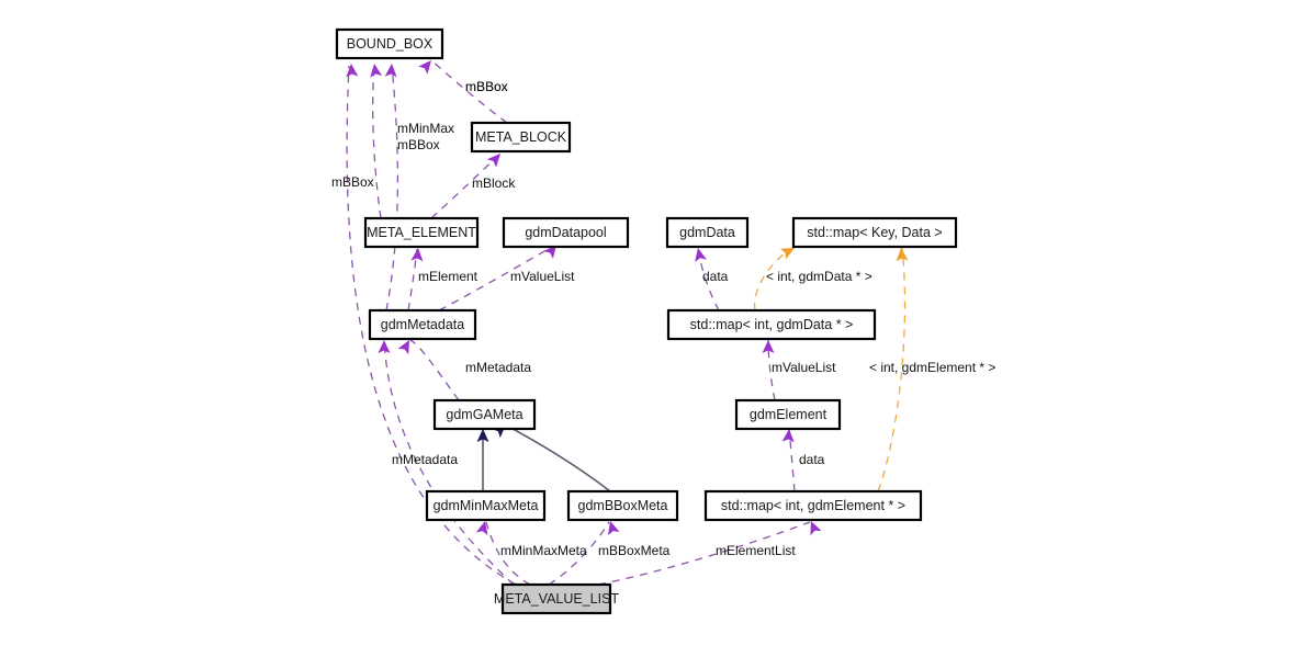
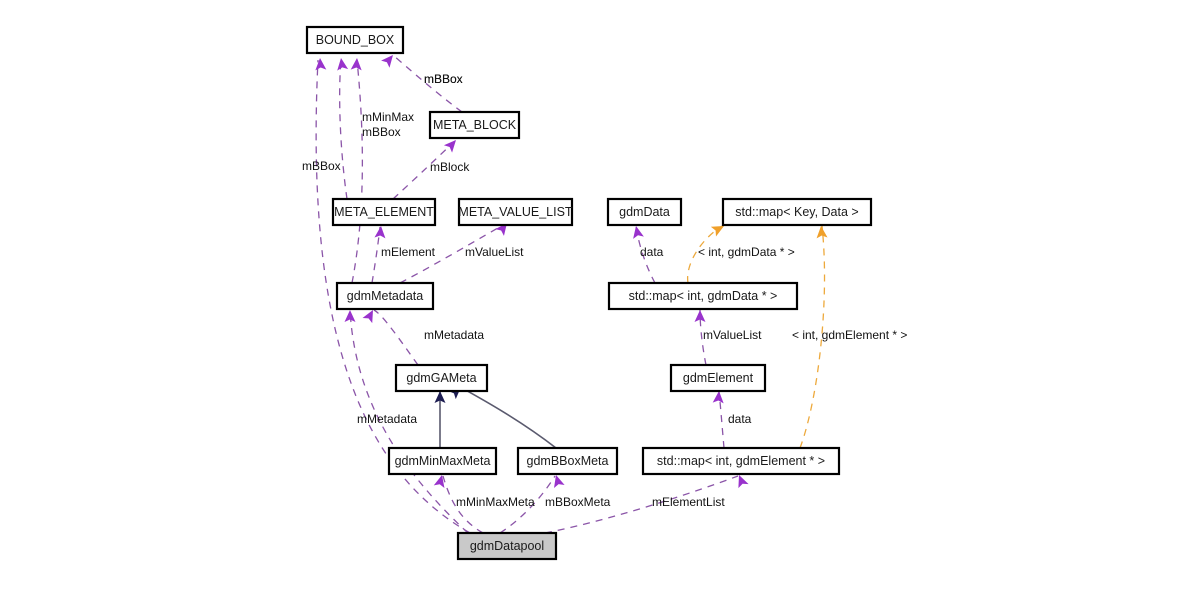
  BOUND_BOX
  META_BLOCK
  META_ELEMENT
- gdmDatapool
+ META_VALUE_LIST
  gdmData
  std::map< Key, Data >
  gdmMetadata
  std::map< int, gdmData * >
  gdmGAMeta
  gdmElement
  gdmMinMaxMeta
  gdmBBoxMeta
  std::map< int, gdmElement * >
- META_VALUE_LIST
+ gdmDatapool
  mBBox
  mMinMax mBBox
  mBBox
  mBlock
  mElement
  mValueList
  data
  < int, gdmData * >
  < int, gdmElement * >
  mMetadata
  mMetadata
  mValueList
  data
  mMinMaxMeta
  mBBoxMeta
  mElementList
